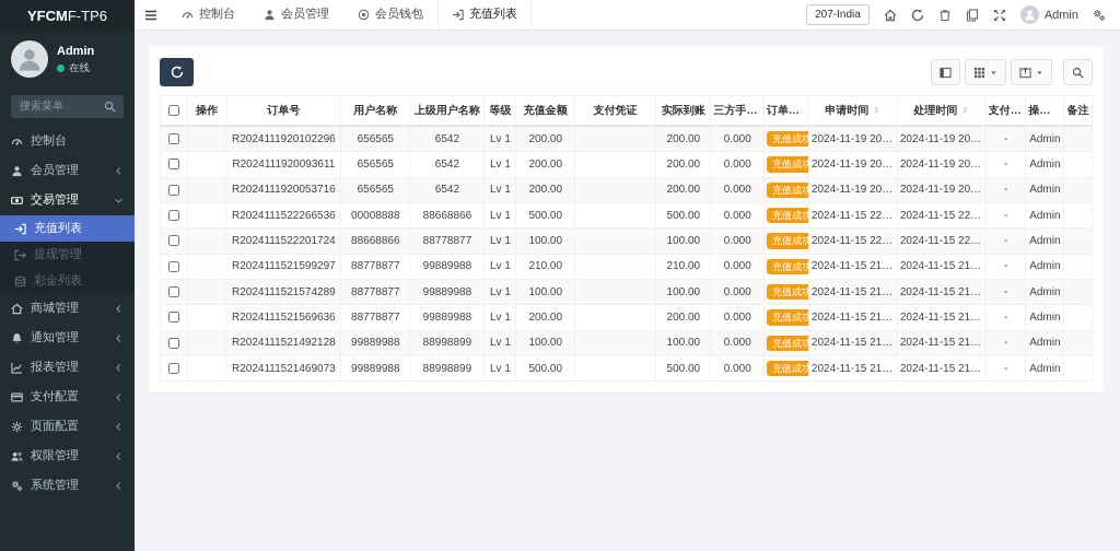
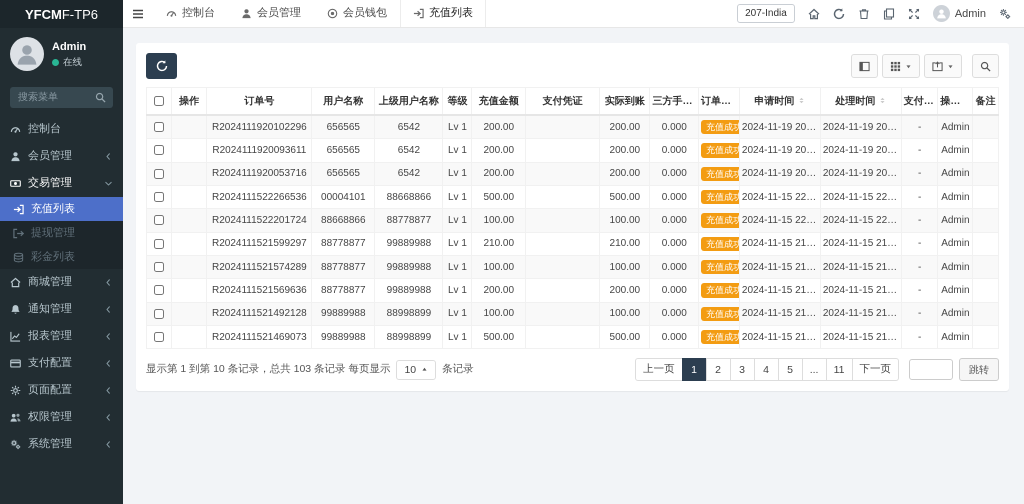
  YFCM
  F-TP6
  Admin
  在线
  搜索菜单
  控制台
  会员管理
  交易管理
  充值列表
  提现管理
  彩金列表
  商城管理
  通知管理
  报表管理
  支付配置
  页面配置
  权限管理
  系统管理
  控制台
  会员管理
  会员钱包
  充值列表
  207-India
  Admin
  	操作	订单号	用户名称	上级用户名称	等级	充值金额	支付凭证	实际到账	三方手续费	订单状态	申请时间	处理时间	支付通	操作员	备注
  		R2024111920102296	656565	6542	Lv 1	200.00		200.00	0.000	充值成功	2024-11-19 20:10	2024-11-19 20:10	-	Admin
  		R2024111920093611	656565	6542	Lv 1	200.00		200.00	0.000	充值成功	2024-11-19 20:09	2024-11-19 20:09	-	Admin
  		R2024111920053716	656565	6542	Lv 1	200.00		200.00	0.000	充值成功	2024-11-19 20:05	2024-11-19 20:06	-	Admin
- 		R2024111522266536	00008888	88668866	Lv 1	500.00		500.00	0.000	充值成功	2024-11-15 22:26	2024-11-15 22:26	-	Admin
+ 		R2024111522266536	00004101	88668866	Lv 1	500.00		500.00	0.000	充值成功	2024-11-15 22:26	2024-11-15 22:26	-	Admin
  		R2024111522201724	88668866	88778877	Lv 1	100.00		100.00	0.000	充值成功	2024-11-15 22:20	2024-11-15 22:20	-	Admin
  		R2024111521599297	88778877	99889988	Lv 1	210.00		210.00	0.000	充值成功	2024-11-15 21:59	2024-11-15 21:59	-	Admin
  		R2024111521574289	88778877	99889988	Lv 1	100.00		100.00	0.000	充值成功	2024-11-15 21:57	2024-11-15 21:58	-	Admin
  		R2024111521569636	88778877	99889988	Lv 1	200.00		200.00	0.000	充值成功	2024-11-15 21:56	2024-11-15 21:56	-	Admin
  		R2024111521492128	99889988	88998899	Lv 1	100.00		100.00	0.000	充值成功	2024-11-15 21:49	2024-11-15 21:49	-	Admin
  		R2024111521469073	99889988	88998899	Lv 1	500.00		500.00	0.000	充值成功	2024-11-15 21:46	2024-11-15 21:47	-	Admin
+ 显示第 1 到第 10 条记录，总共 103 条记录 每页显示
+ 10
+ 条记录
+ 上一页
+ 1
+ 2
+ 3
+ 4
+ 5
+ ...
+ 11
+ 下一页
+ 跳转
